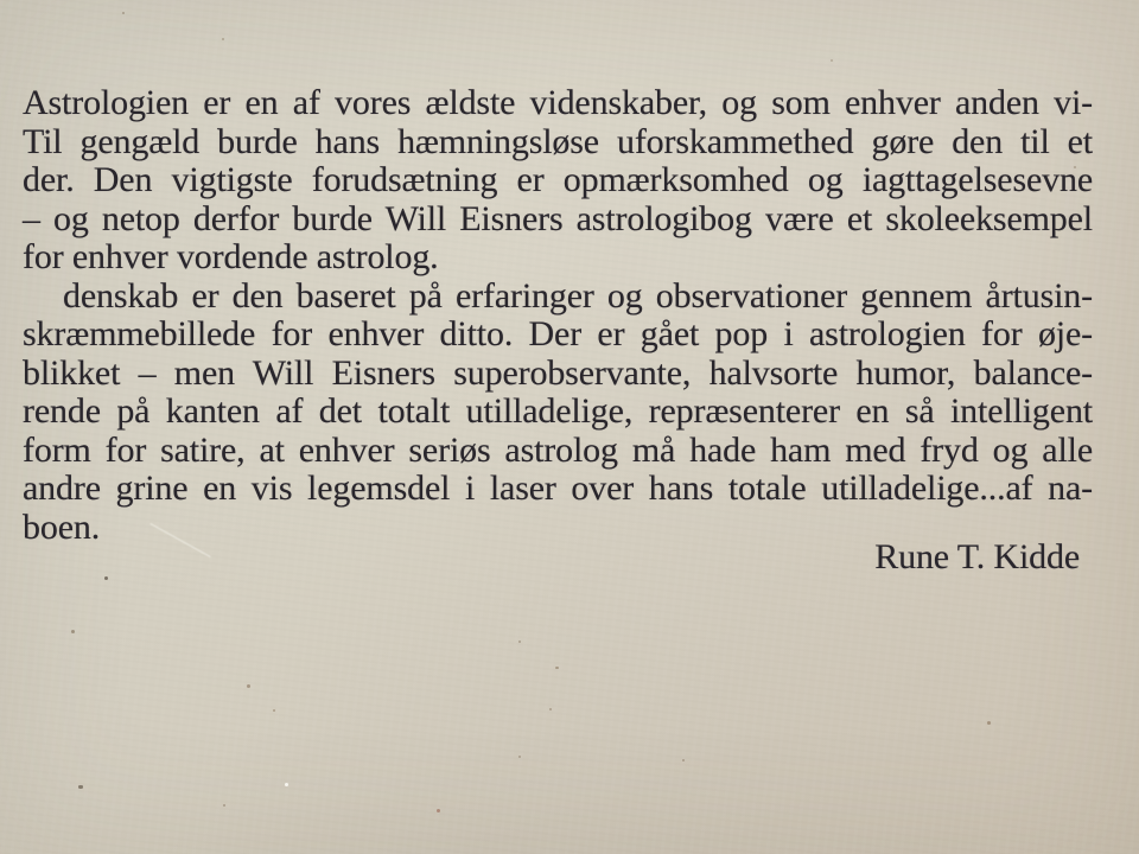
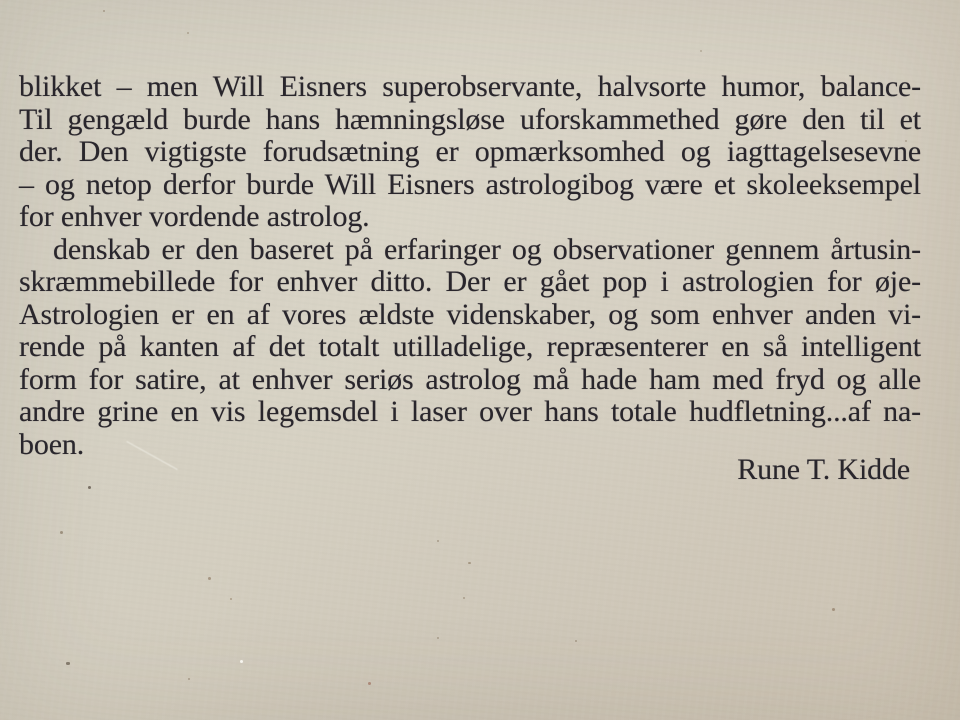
- Astrologien er en af vores ældste videnskaber, og som enhver anden vi-
+ blikket – men Will Eisners superobservante, halvsorte humor, balance-
  Til gengæld burde hans hæmningsløse uforskammethed gøre den til et
  der. Den vigtigste forudsætning er opmærksomhed og iagttagelsesevne
  – og netop derfor burde Will Eisners astrologibog være et skoleeksempel
  for enhver vordende astrolog.
  denskab er den baseret på erfaringer og observationer gennem årtusin-
  skræmmebillede for enhver ditto. Der er gået pop i astrologien for øje-
- blikket – men Will Eisners superobservante, halvsorte humor, balance-
+ Astrologien er en af vores ældste videnskaber, og som enhver anden vi-
  rende på kanten af det totalt utilladelige, repræsenterer en så intelligent
  form for satire, at enhver seriøs astrolog må hade ham med fryd og alle
- andre grine en vis legemsdel i laser over hans totale utilladelige...af na-
+ andre grine en vis legemsdel i laser over hans totale hudfletning...af na-
  boen.
  Rune T. Kidde
